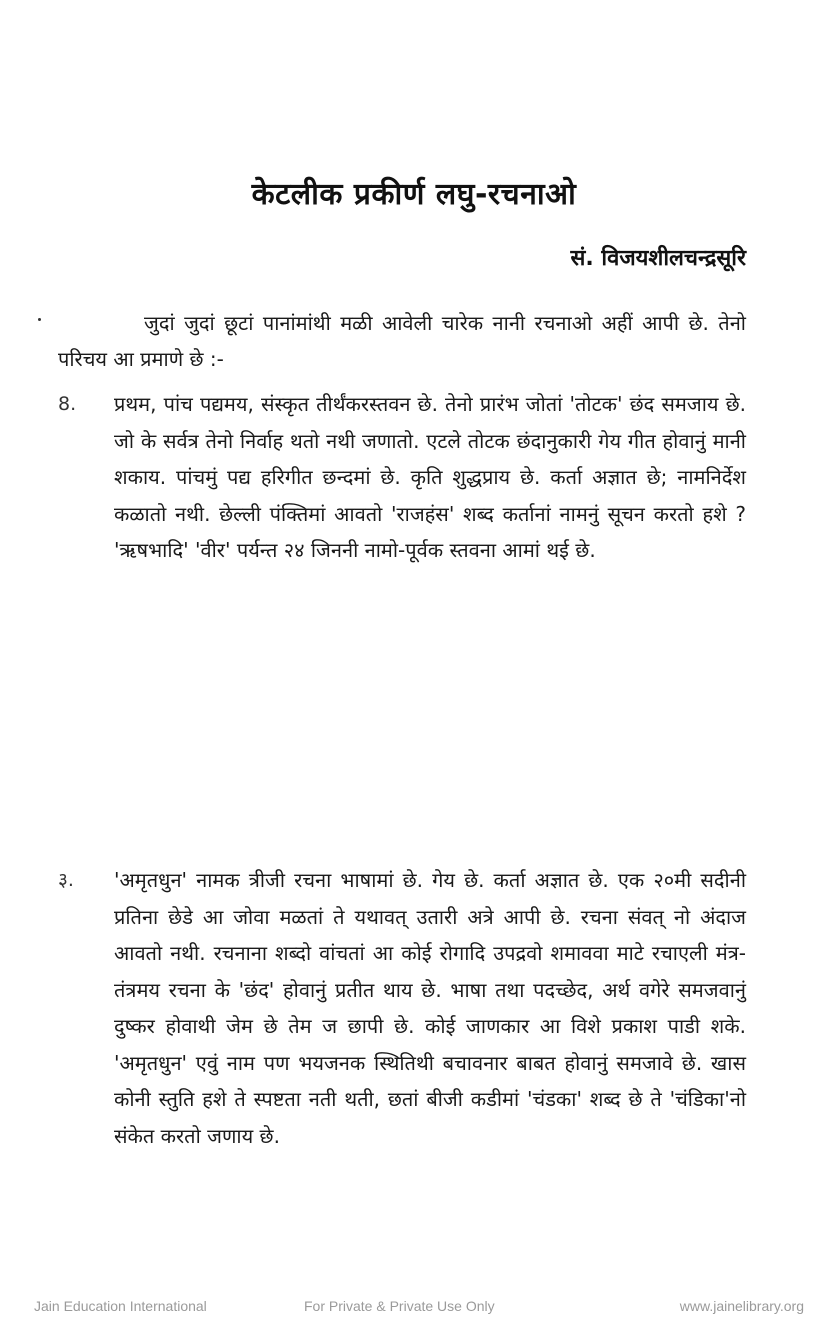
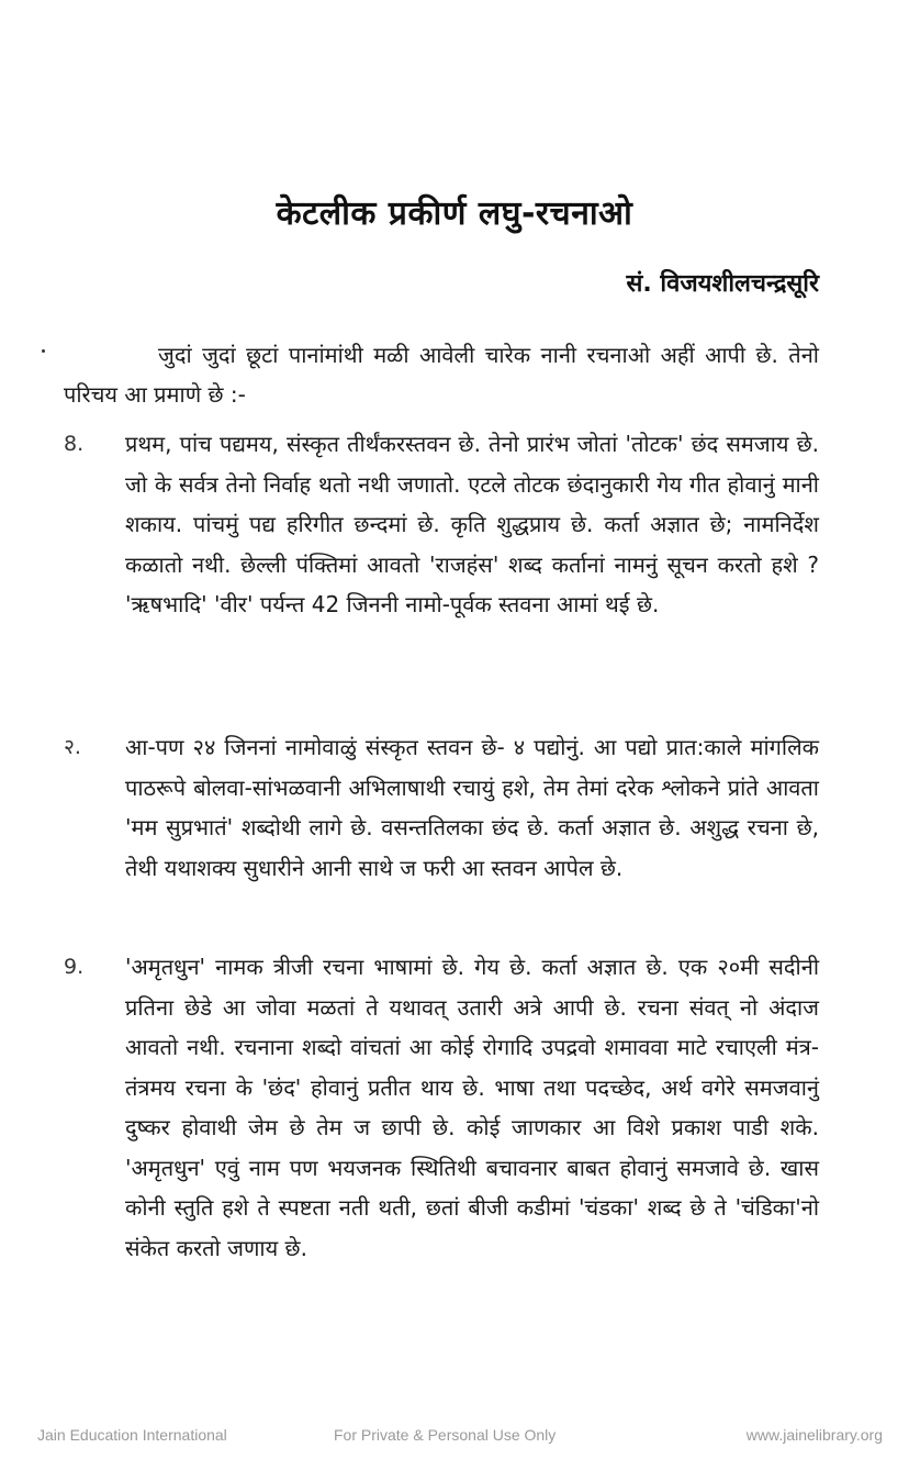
  केटलीक प्रकीर्ण लघु-रचनाओ
  सं. विजयशीलचन्द्रसूरि
  जुदां जुदां छूटां पानांमांथी मळी आवेली चारेक नानी रचनाओ अहीं आपी छे. तेनो परिचय आ प्रमाणे छे :-
  8.
- प्रथम, पांच पद्यमय, संस्कृत तीर्थंकरस्तवन छे. तेनो प्रारंभ जोतां 'तोटक' छंद समजाय छे. जो के सर्वत्र तेनो निर्वाह थतो नथी जणातो. एटले तोटक छंदानुकारी गेय गीत होवानुं मानी शकाय. पांचमुं पद्य हरिगीत छन्दमां छे. कृति शुद्धप्राय छे. कर्ता अज्ञात छे; नामनिर्देश कळातो नथी. छेल्ली पंक्तिमां आवतो 'राजहंस' शब्द कर्तानां नामनुं सूचन करतो हशे ? 'ऋषभादि' 'वीर' पर्यन्त २४ जिननी नामो-पूर्वक स्तवना आमां थई छे.
+ प्रथम, पांच पद्यमय, संस्कृत तीर्थंकरस्तवन छे. तेनो प्रारंभ जोतां 'तोटक' छंद समजाय छे. जो के सर्वत्र तेनो निर्वाह थतो नथी जणातो. एटले तोटक छंदानुकारी गेय गीत होवानुं मानी शकाय. पांचमुं पद्य हरिगीत छन्दमां छे. कृति शुद्धप्राय छे. कर्ता अज्ञात छे; नामनिर्देश कळातो नथी. छेल्ली पंक्तिमां आवतो 'राजहंस' शब्द कर्तानां नामनुं सूचन करतो हशे ? 'ऋषभादि' 'वीर' पर्यन्त 42 जिननी नामो-पूर्वक स्तवना आमां थई छे.
+ २.
+ आ-पण २४ जिननां नामोवाळुं संस्कृत स्तवन छे- ४ पद्योनुं. आ पद्यो प्रात:काले मांगलिक पाठरूपे बोलवा-सांभळवानी अभिलाषाथी रचायुं हशे, तेम तेमां दरेक श्लोकने प्रांते आवता 'मम सुप्रभातं' शब्दोथी लागे छे. वसन्ततिलका छंद छे. कर्ता अज्ञात छे. अशुद्ध रचना छे, तेथी यथाशक्य सुधारीने आनी साथे ज फरी आ स्तवन आपेल छे.
- ३.
+ 9.
  'अमृतधुन' नामक त्रीजी रचना भाषामां छे. गेय छे. कर्ता अज्ञात छे. एक २०मी सदीनी प्रतिना छेडे आ जोवा मळतां ते यथावत् उतारी अत्रे आपी छे. रचना संवत् नो अंदाज आवतो नथी. रचनाना शब्दो वांचतां आ कोई रोगादि उपद्रवो शमाववा माटे रचाएली मंत्र-तंत्रमय रचना के 'छंद' होवानुं प्रतीत थाय छे. भाषा तथा पदच्छेद, अर्थ वगेरे समजवानुं दुष्कर होवाथी जेम छे तेम ज छापी छे. कोई जाणकार आ विशे प्रकाश पाडी शके. 'अमृतधुन' एवुं नाम पण भयजनक स्थितिथी बचावनार बाबत होवानुं समजावे छे. खास कोनी स्तुति हशे ते स्पष्टता नती थती, छतां बीजी कडीमां 'चंडका' शब्द छे ते 'चंडिका'नो संकेत करतो जणाय छे.
  Jain Education International
- For Private & Private Use Only
+ For Private & Personal Use Only
  www.jainelibrary.org
